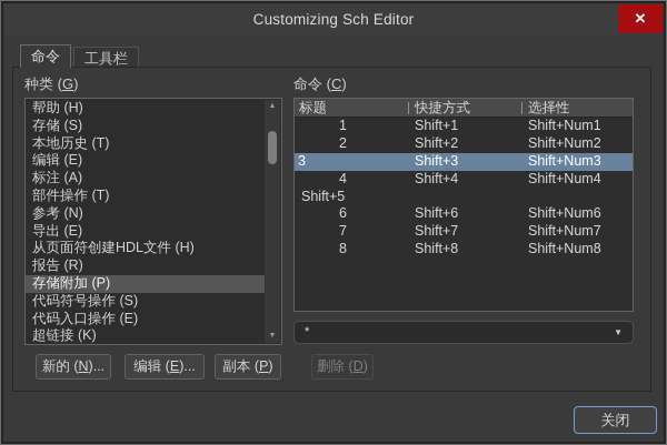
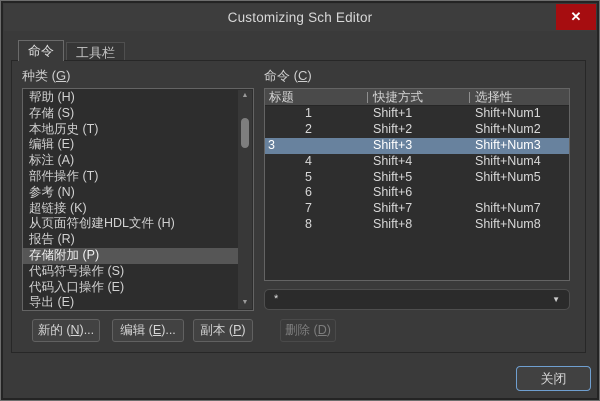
  Customizing Sch Editor
  ✕
  命令
  工具栏
  种类 (G)
  帮助 (H)
  存储 (S)
  本地历史 (T)
  编辑 (E)
  标注 (A)
  部件操作 (T)
  参考 (N)
- 导出 (E)
+ 超链接 (K)
  从页面符创建HDL文件 (H)
  报告 (R)
  存储附加 (P)
  代码符号操作 (S)
  代码入口操作 (E)
- 超链接 (K)
+ 导出 (E)
  命令 (C)
  标题
  快捷方式
  选择性
  1
  Shift+1
  Shift+Num1
  2
  Shift+2
  Shift+Num2
  3
  Shift+3
  Shift+Num3
  4
  Shift+4
  Shift+Num4
+ 5
  Shift+5
+ Shift+Num5
  6
  Shift+6
- Shift+Num6
  7
  Shift+7
  Shift+Num7
  8
  Shift+8
  Shift+Num8
  *
  ▼
  新的 (N)...
  编辑 (E)...
  副本 (P)
  删除 (D)
  关闭
